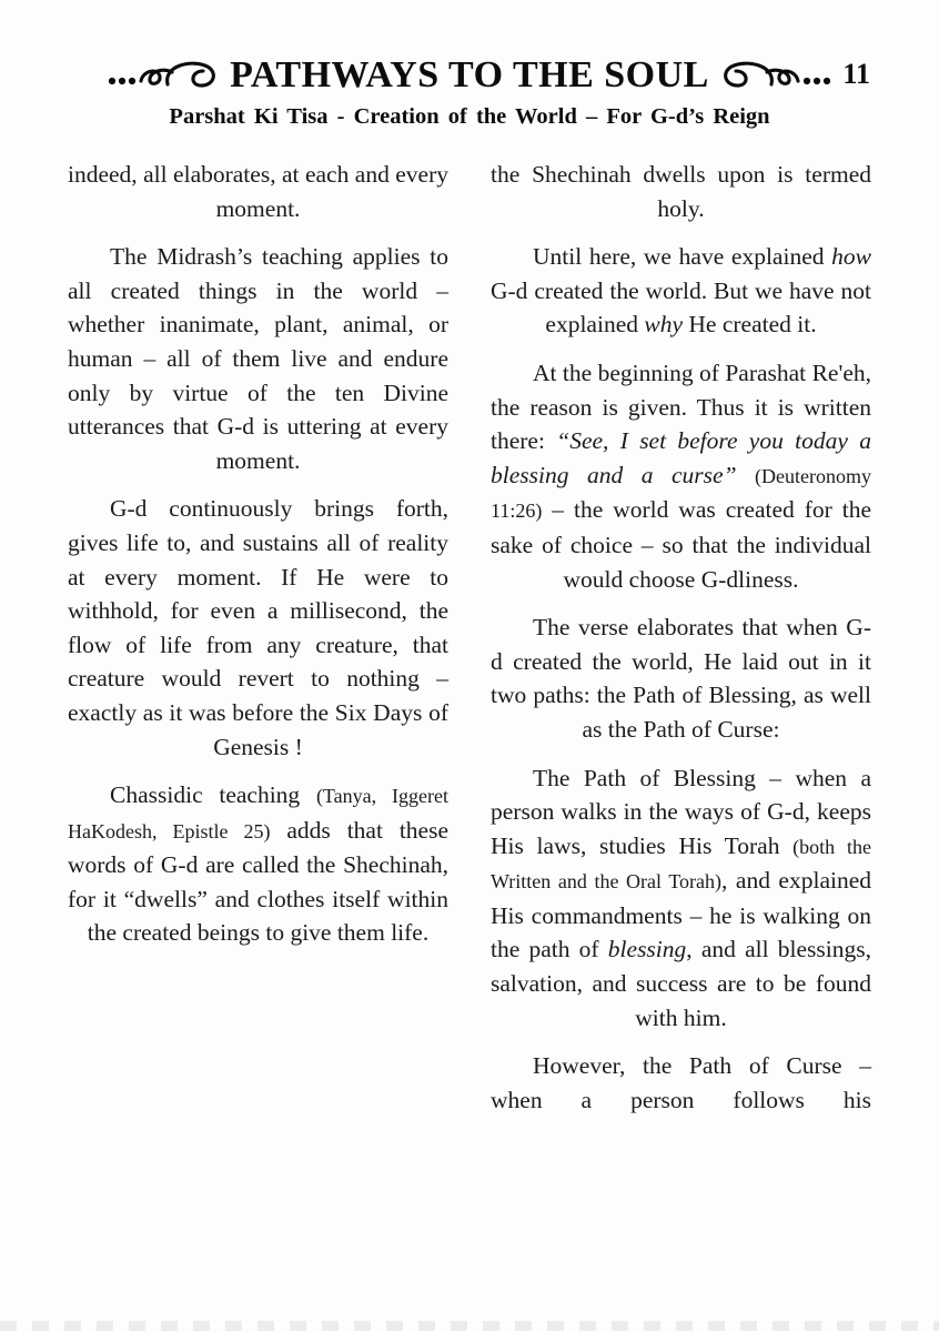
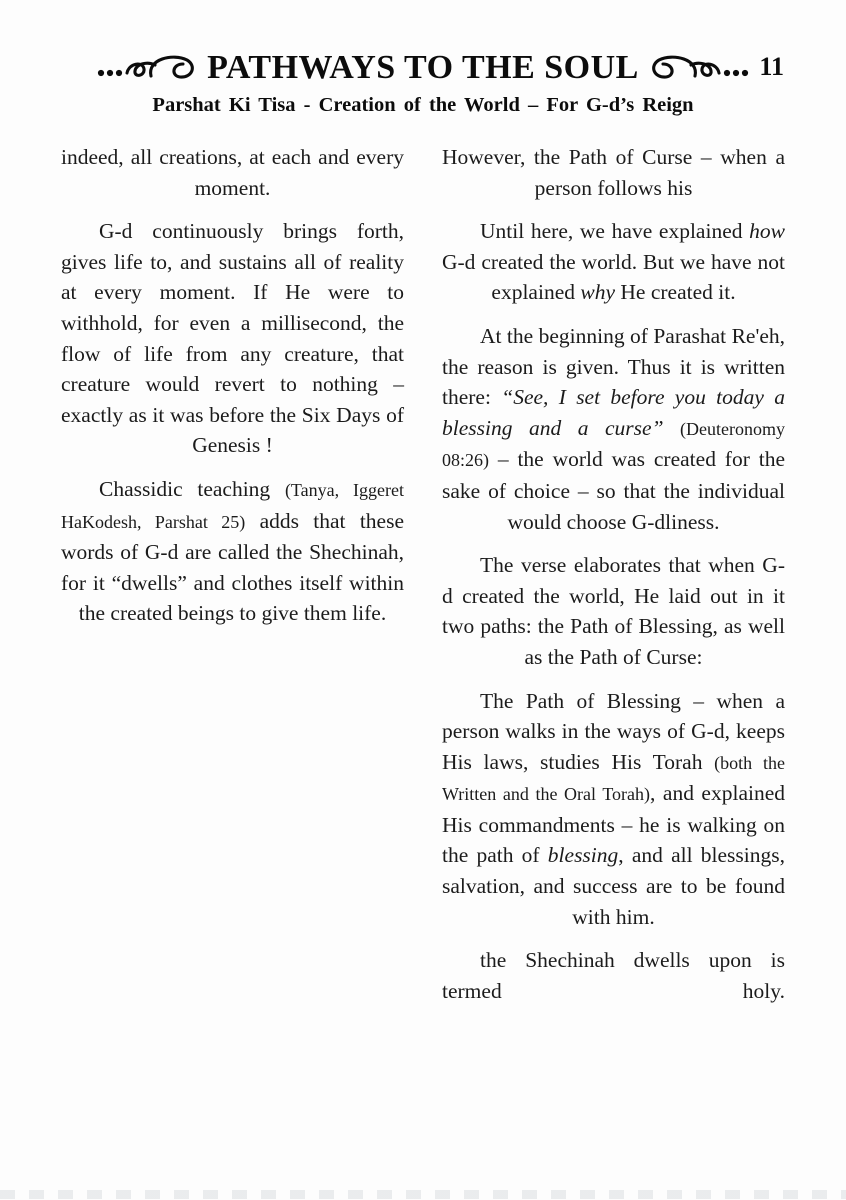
  PATHWAYS TO THE SOUL
  11
  Parshat Ki Tisa - Creation of the World – For G-d’s Reign
- indeed, all elaborates, at each and every moment.
+ indeed, all creations, at each and every moment.
- The Midrash’s teaching applies to all created things in the world – whether inanimate, plant, animal, or human – all of them live and endure only by virtue of the ten Divine utterances that G-d is uttering at every moment.
  G-d continuously brings forth, gives life to, and sustains all of reality at every moment. If He were to withhold, for even a millisecond, the flow of life from any creature, that creature would revert to nothing – exactly as it was before the Six Days of Genesis !
- Chassidic teaching (Tanya, Iggeret HaKodesh, Epistle 25) adds that these words of G-d are called the Shechinah, for it “dwells” and clothes itself within the created beings to give them life.
+ Chassidic teaching (Tanya, Iggeret HaKodesh, Parshat 25) adds that these words of G-d are called the Shechinah, for it “dwells” and clothes itself within the created beings to give them life.
- the Shechinah dwells upon is termed holy.
+ However, the Path of Curse – when a person follows his
  Until here, we have explained how G-d created the world. But we have not explained why He created it.
- At the beginning of Parashat Re'eh, the reason is given. Thus it is written there: “See, I set before you today a blessing and a curse” (Deuteronomy 11:26) – the world was created for the sake of choice – so that the individual would choose G-dliness.
+ At the beginning of Parashat Re'eh, the reason is given. Thus it is written there: “See, I set before you today a blessing and a curse” (Deuteronomy 08:26) – the world was created for the sake of choice – so that the individual would choose G-dliness.
  The verse elaborates that when G-d created the world, He laid out in it two paths: the Path of Blessing, as well as the Path of Curse:
  The Path of Blessing – when a person walks in the ways of G-d, keeps His laws, studies His Torah (both the Written and the Oral Torah), and explained His commandments – he is walking on the path of blessing, and all blessings, salvation, and success are to be found with him.
- However, the Path of Curse – when a person follows his
+ the Shechinah dwells upon is termed holy.
